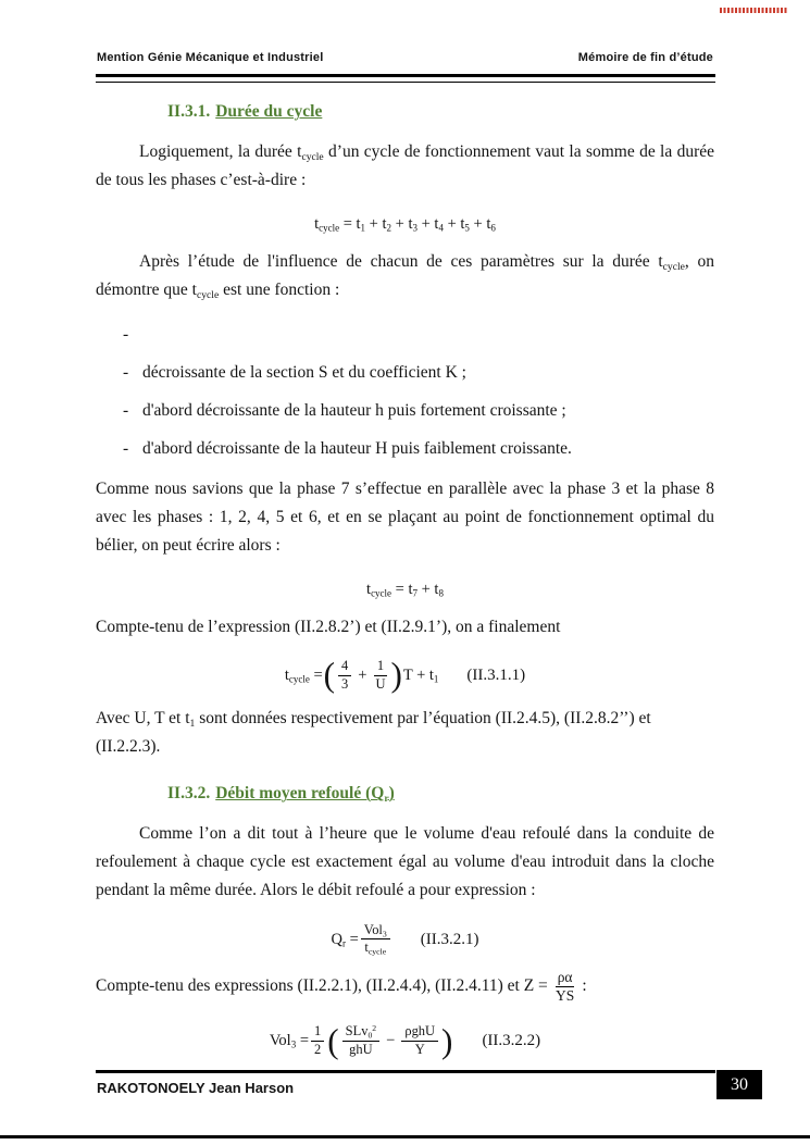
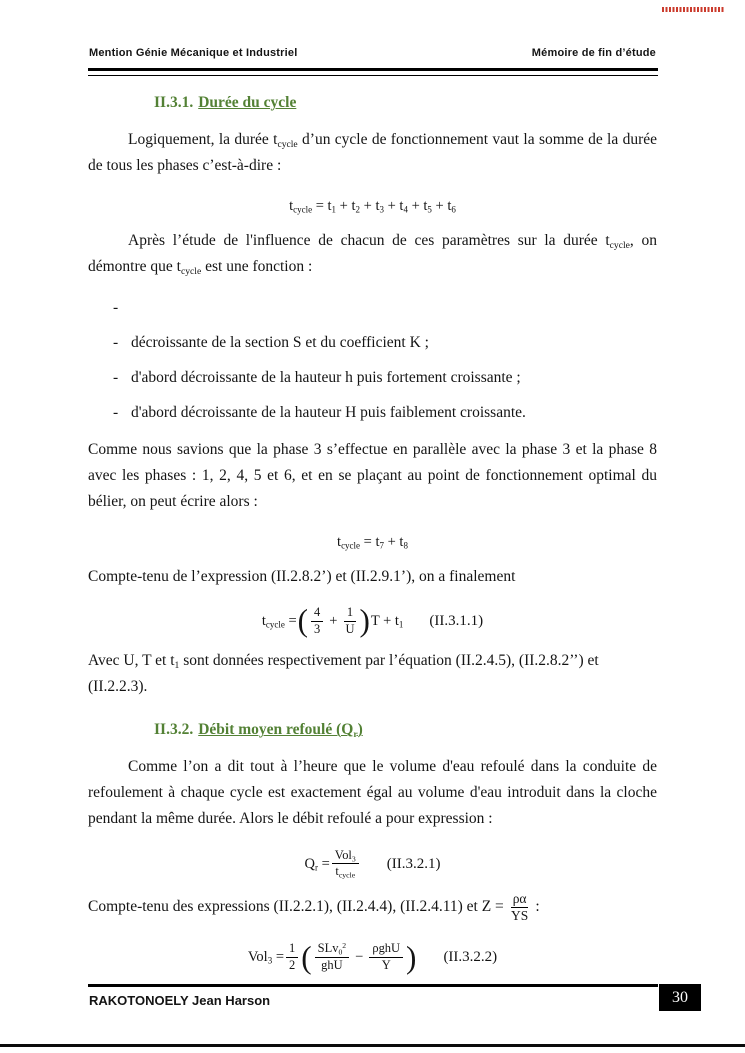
  Mention Génie Mécanique et Industriel
  Mémoire de fin d’étude
  II.3.1. Durée du cycle
  Logiquement, la durée tcycle d’un cycle de fonctionnement vaut la somme de la durée de tous les phases c’est-à-dire :
  tcycle = t1 + t2 + t3 + t4 + t5 + t6
  Après l’étude de l'influence de chacun de ces paramètres sur la durée tcycle, on démontre que tcycle est une fonction :
  -
  -
  décroissante de la section S et du coefficient K ;
  -
  d'abord décroissante de la hauteur h puis fortement croissante ;
  -
  d'abord décroissante de la hauteur H puis faiblement croissante.
- Comme nous savions que la phase 7 s’effectue en parallèle avec la phase 3 et la phase 8 avec les phases : 1, 2, 4, 5 et 6, et en se plaçant au point de fonctionnement optimal du bélier, on peut écrire alors :
+ Comme nous savions que la phase 3 s’effectue en parallèle avec la phase 3 et la phase 8 avec les phases : 1, 2, 4, 5 et 6, et en se plaçant au point de fonctionnement optimal du bélier, on peut écrire alors :
  tcycle = t7 + t8
  Compte-tenu de l’expression (II.2.8.2’) et (II.2.9.1’), on a finalement
  tcycle =
  (
  4
  3
  +
  1
  U
  )
  T + t1
  (II.3.1.1)
  Avec U, T et t1 sont données respectivement par l’équation (II.2.4.5), (II.2.8.2’’) et (II.2.2.3).
  II.3.2. Débit moyen refoulé (Qr)
  Comme l’on a dit tout à l’heure que le volume d'eau refoulé dans la conduite de refoulement à chaque cycle est exactement égal au volume d'eau introduit dans la cloche pendant la même durée. Alors le débit refoulé a pour expression :
  Qr =
  Vol3
  tcycle
  (II.3.2.1)
  Compte-tenu des expressions (II.2.2.1), (II.2.4.4), (II.2.4.11) et Z =
  ρα
  YS
  :
  Vol3 =
  1
  2
  (
  SLv02
  ghU
  −
  ρghU
  Y
  )
  (II.3.2.2)
  RAKOTONOELY Jean Harson
  30
